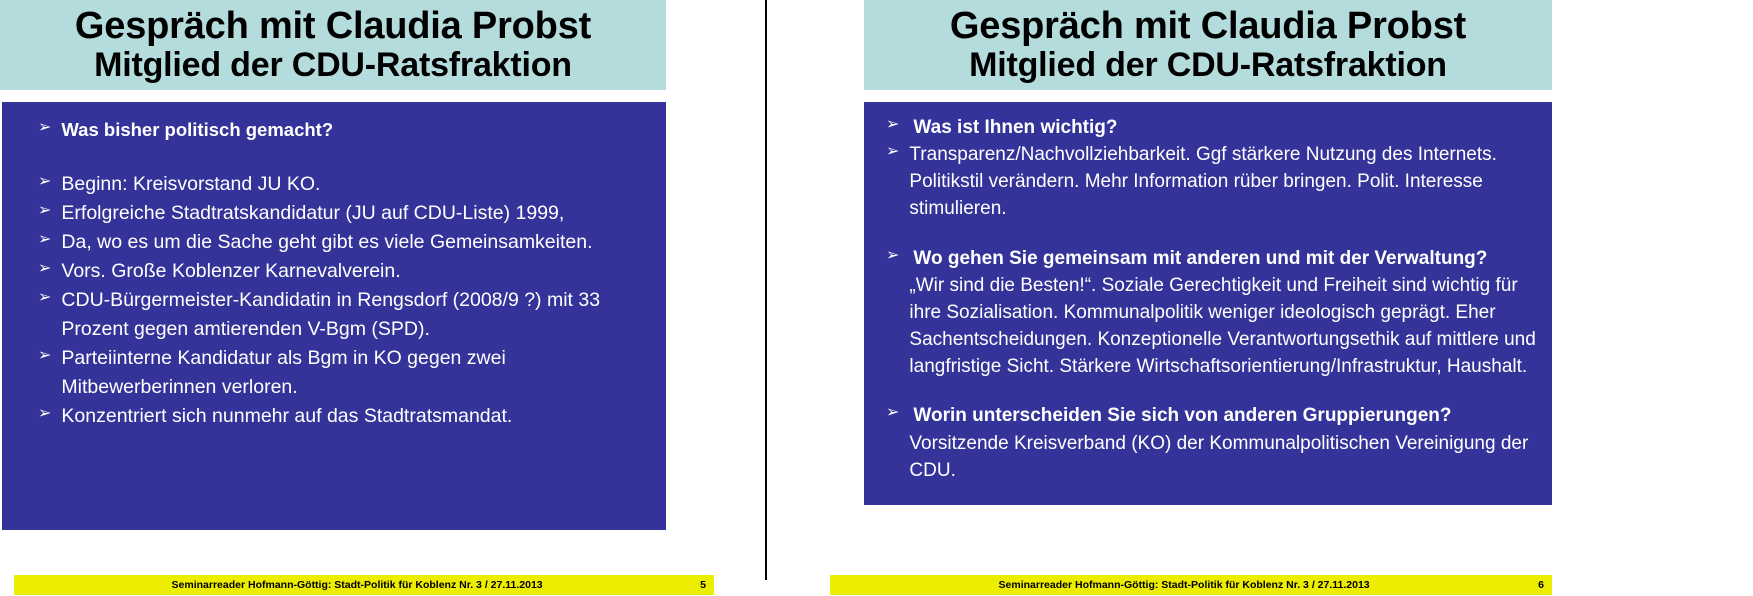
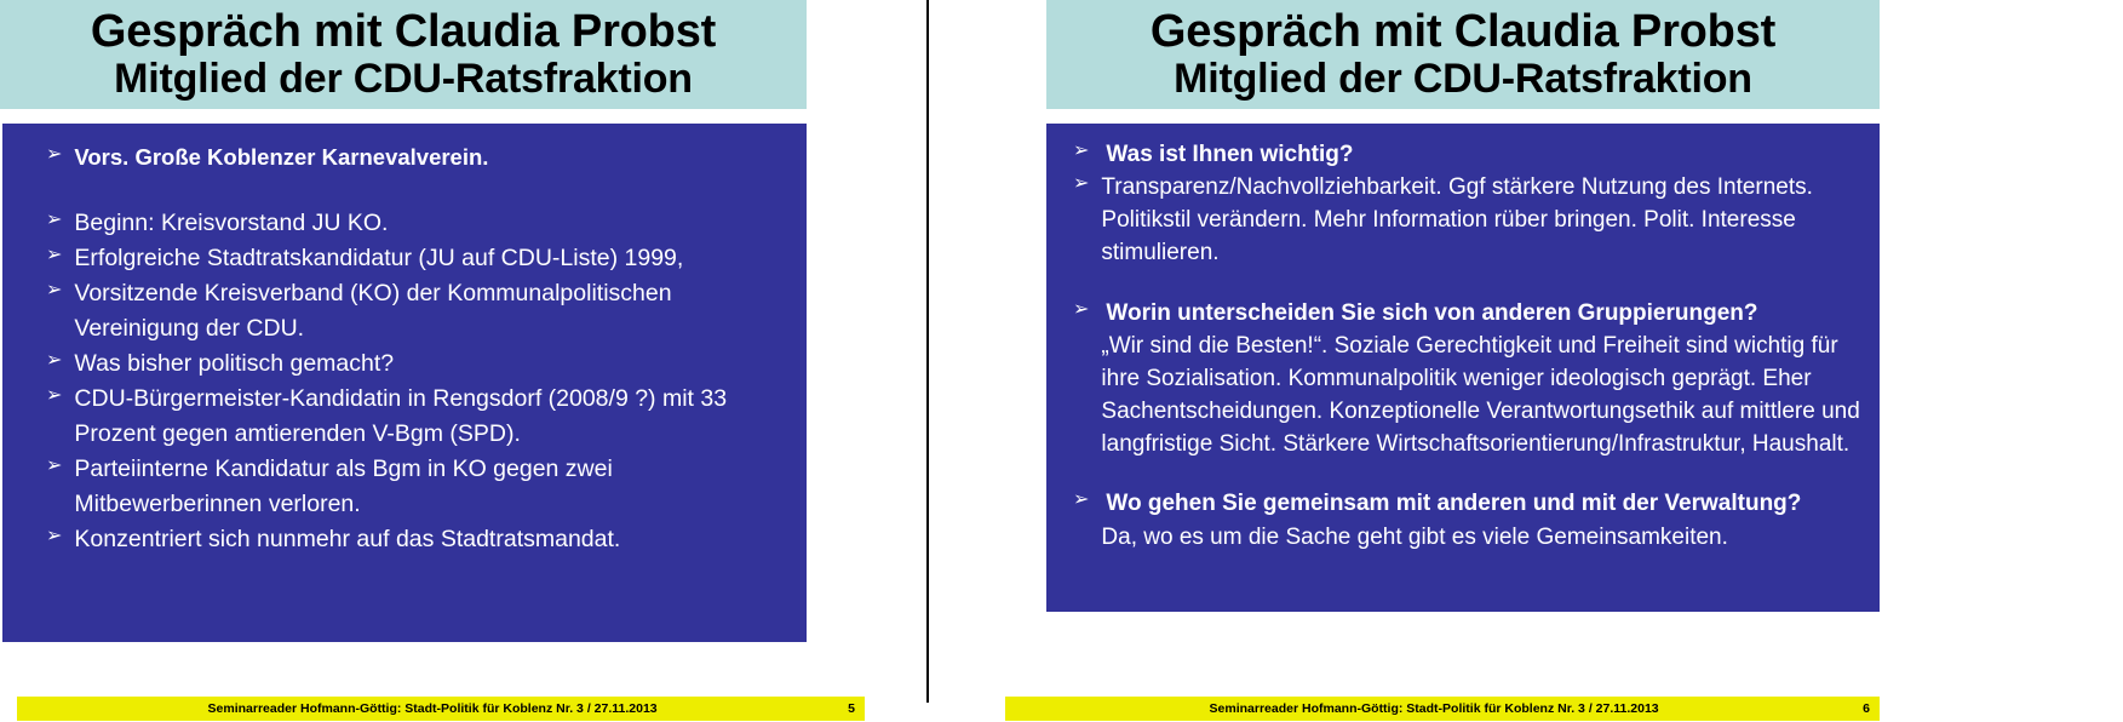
  Gespräch mit Claudia Probst
  Mitglied der CDU-Ratsfraktion
  ➢
- Was bisher politisch gemacht?
+ Vors. Große Koblenzer Karnevalverein.
  ➢
  Beginn: Kreisvorstand JU KO.
  ➢
  Erfolgreiche Stadtratskandidatur (JU auf CDU-Liste) 1999,
  ➢
- Da, wo es um die Sache geht gibt es viele Gemeinsamkeiten.
+ Vorsitzende Kreisverband (KO) der Kommunalpolitischen Vereinigung der CDU.
  ➢
- Vors. Große Koblenzer Karnevalverein.
+ Was bisher politisch gemacht?
  ➢
  CDU-Bürgermeister-Kandidatin in Rengsdorf (2008/9 ?) mit 33 Prozent gegen amtierenden V-Bgm (SPD).
  ➢
  Parteiinterne Kandidatur als Bgm in KO gegen zwei Mitbewerberinnen verloren.
  ➢
  Konzentriert sich nunmehr auf das Stadtratsmandat.
  Seminarreader Hofmann-Göttig: Stadt-Politik für Koblenz Nr. 3 / 27.11.2013
  5
  Gespräch mit Claudia Probst
  Mitglied der CDU-Ratsfraktion
  ➢
  Was ist Ihnen wichtig?
  ➢
  Transparenz/Nachvollziehbarkeit. Ggf stärkere Nutzung des Internets. Politikstil verändern. Mehr Information rüber bringen. Polit. Interesse stimulieren.
  ➢
- Wo gehen Sie gemeinsam mit anderen und mit der Verwaltung?
+ Worin unterscheiden Sie sich von anderen Gruppierungen?
  „Wir sind die Besten!“. Soziale Gerechtigkeit und Freiheit sind wichtig für ihre Sozialisation. Kommunalpolitik weniger ideologisch geprägt. Eher Sachentscheidungen. Konzeptionelle Verantwortungsethik auf mittlere und langfristige Sicht. Stärkere Wirtschaftsorientierung/Infrastruktur, Haushalt.
  ➢
- Worin unterscheiden Sie sich von anderen Gruppierungen?
+ Wo gehen Sie gemeinsam mit anderen und mit der Verwaltung?
- Vorsitzende Kreisverband (KO) der Kommunalpolitischen Vereinigung der CDU.
+ Da, wo es um die Sache geht gibt es viele Gemeinsamkeiten.
  Seminarreader Hofmann-Göttig: Stadt-Politik für Koblenz Nr. 3 / 27.11.2013
  6
